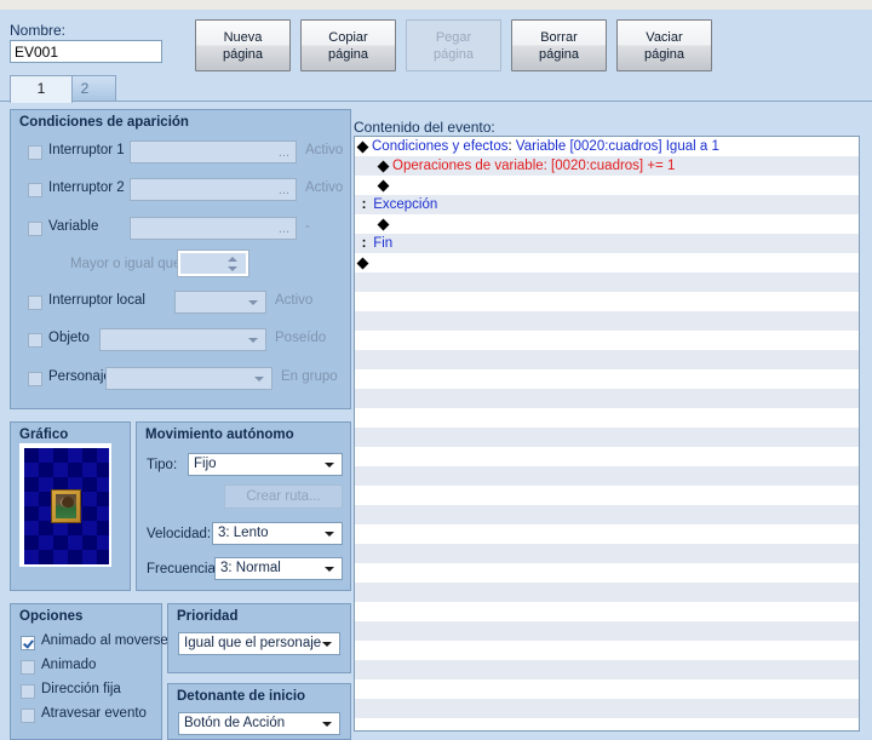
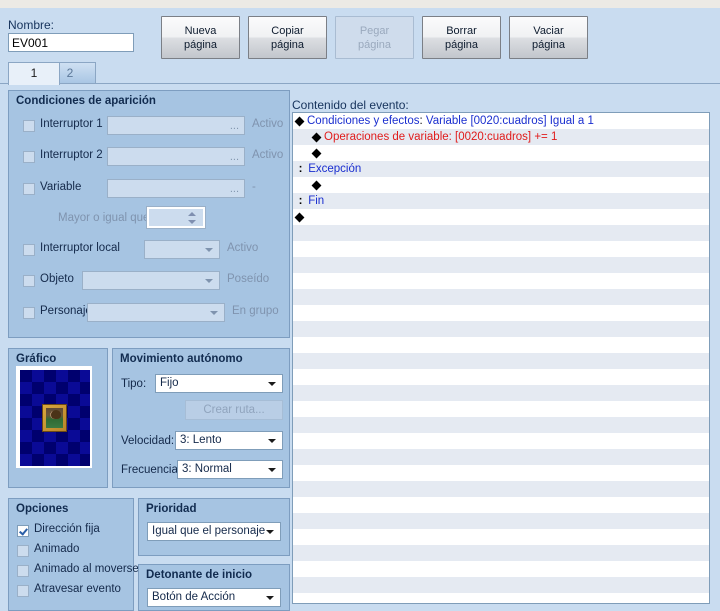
  Nombre:
  EV001
  Nueva
  página
  Copiar
  página
  Pegar
  página
  Borrar
  página
  Vaciar
  página
  1
  2
  Condiciones de aparición
  Interruptor 1
  ...
  Activo
  Interruptor 2
  ...
  Activo
  Variable
  ...
  -
  Mayor o igual qu
  Interruptor local
  Activo
  Objeto
  Poseído
  Personaj
  En grupo
  Gráfico
  Movimiento autónomo
  Tipo:
  Fijo
  Crear ruta...
  Velocidad:
  3: Lento
  Frecuencia
  3: Normal
  Opciones
- Animado al moverse
+ Dirección fija
  Animado
- Dirección fija
+ Animado al moverse
  Atravesar evento
  Prioridad
  Igual que el personaje
  Detonante de inicio
  Botón de Acción
  Contenido del evento:
  Condiciones y efectos: Variable [0020:cuadros] Igual a 1
  Operaciones de variable: [0020:cuadros] += 1
  : Excepción
  : Fin
